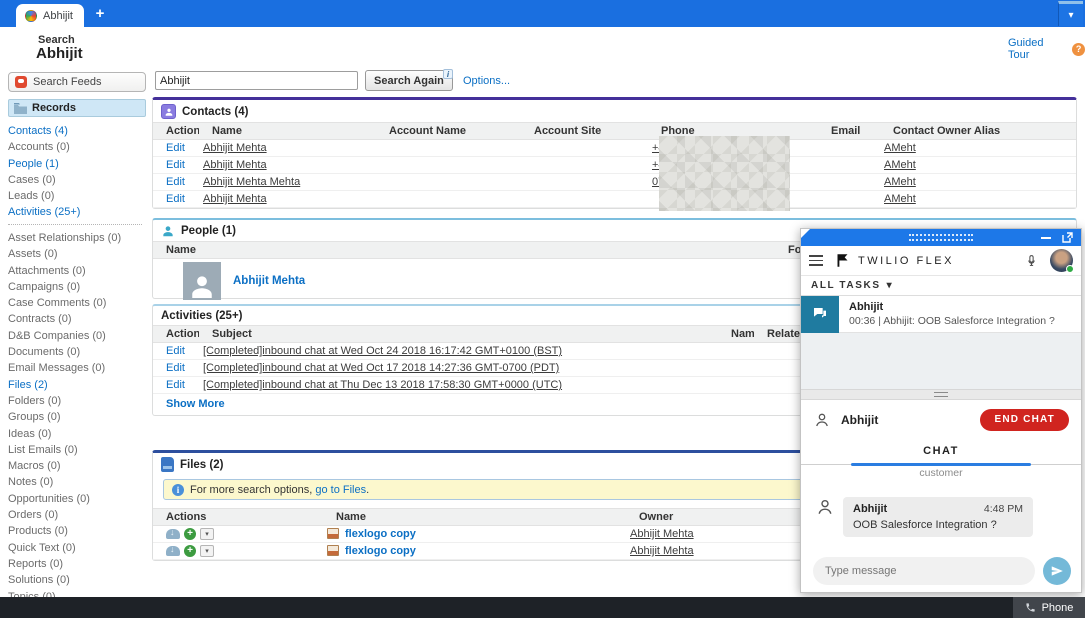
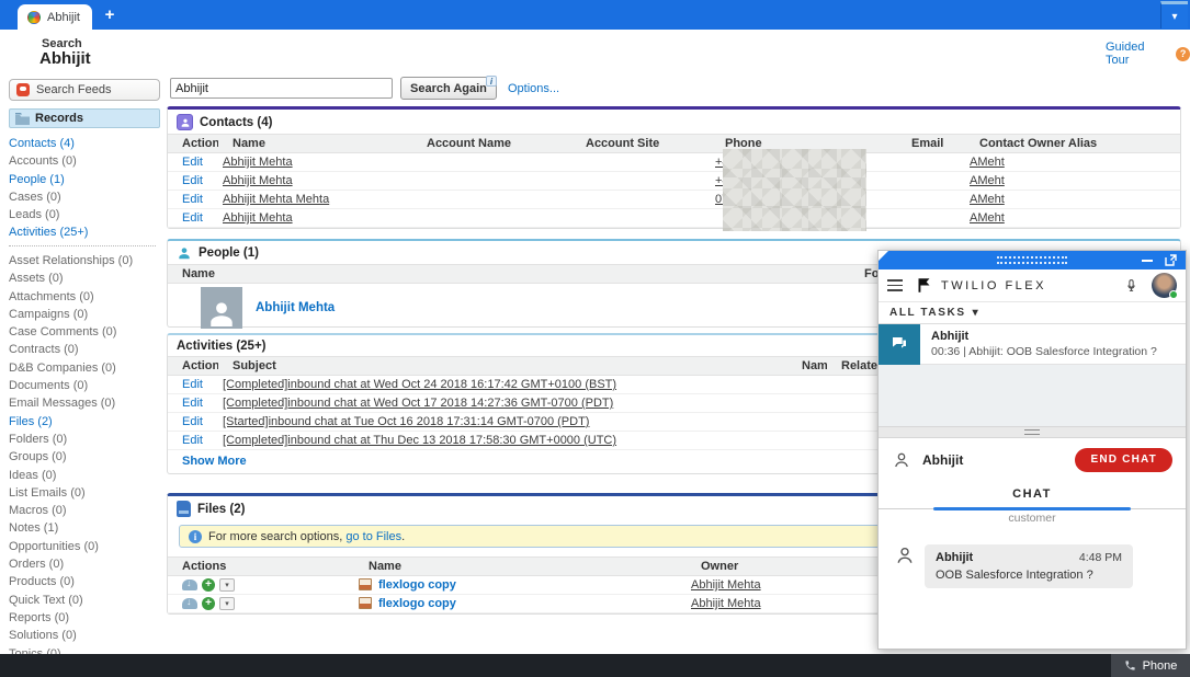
  Abhijit
  +
  ▾
  Search
  Abhijit
  Guided Tour
  ?
  Search Feeds
  Records
  Contacts (4)
  Accounts (0)
  People (1)
  Cases (0)
  Leads (0)
  Activities (25+)
  Asset Relationships (0)
  Assets (0)
  Attachments (0)
  Campaigns (0)
  Case Comments (0)
  Contracts (0)
  D&B Companies (0)
  Documents (0)
  Email Messages (0)
  Files (2)
  Folders (0)
  Groups (0)
  Ideas (0)
  List Emails (0)
  Macros (0)
- Notes (0)
+ Notes (1)
  Opportunities (0)
  Orders (0)
  Products (0)
  Quick Text (0)
  Reports (0)
  Solutions (0)
  Abhijit
  Search Again
  i
  Options...
  Contacts (4)
  	Action	Name	Account Name	Account Site	Phone	Email	Contact Owner Alias
  Edit	Abhijit Mehta			+		AMeht
  Edit	Abhijit Mehta			+		AMeht
  Edit	Abhijit Mehta Mehta			0		AMeht
  Edit	Abhijit Mehta					AMeht
  People (1)
  	Name	Fo
  Abhijit Mehta
  Activities (25+)
  	Action	Subject	Nam	Relate
  Edit	[Completed]inbound chat at Wed Oct 24 2018 16:17:42 GMT+0100 (BST)
  Edit	[Completed]inbound chat at Wed Oct 17 2018 14:27:36 GMT-0700 (PDT)
+ Edit	[Started]inbound chat at Tue Oct 16 2018 17:31:14 GMT-0700 (PDT)
  Edit	[Completed]inbound chat at Thu Dec 13 2018 17:58:30 GMT+0000 (UTC)
  Show More
  Files (2)
  i
  For more search options, go to Files.
  	Actions	Name	Owner
  +	flexlogo copy	Abhijit Mehta
  +	flexlogo copy	Abhijit Mehta
  TWILIO FLEX
  ALL TASKS
  ▾
  Abhijit
  00:36 | Abhijit: OOB Salesforce Integration ?
  Abhijit
  END CHAT
  CHAT
  customer
  Abhijit
  4:48 PM
  OOB Salesforce Integration ?
- Type message
  Phone
